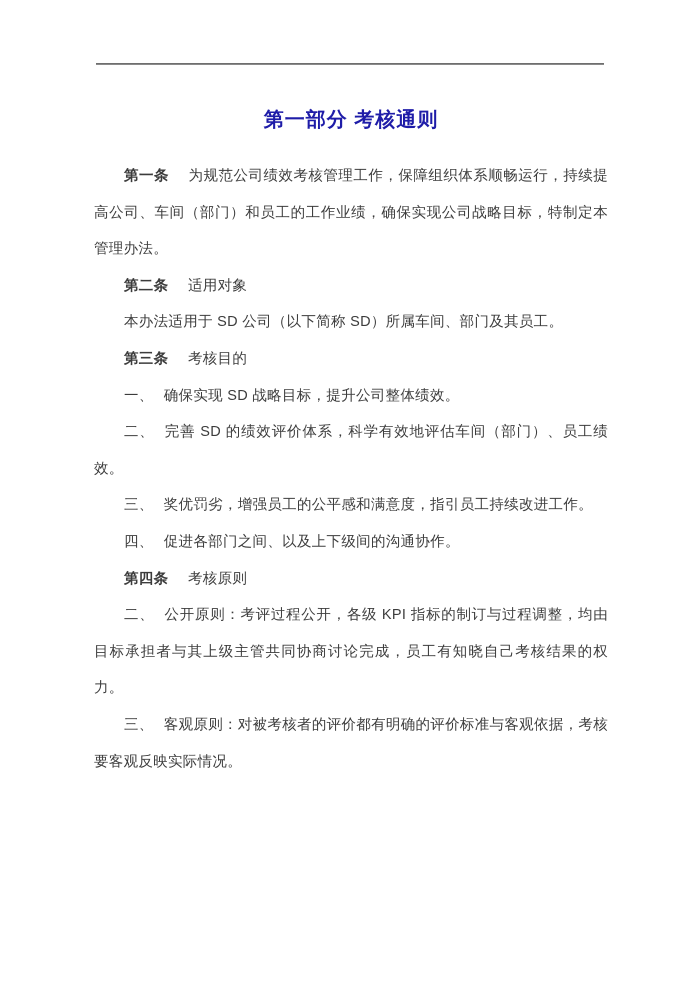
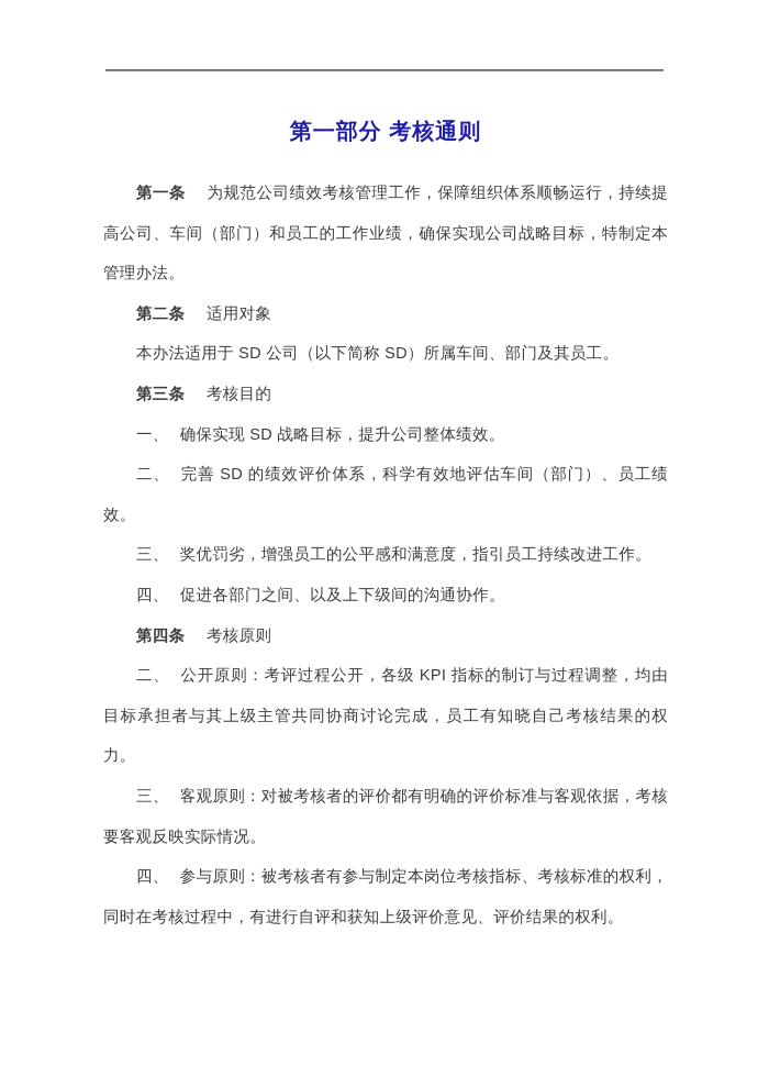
  第一部分 考核通则
  第一条 为规范公司绩效考核管理工作，保障组织体系顺畅运行，持续提高公司、车间（部门）和员工的工作业绩，确保实现公司战略目标，特制定本管理办法。
  第二条 适用对象
  本办法适用于 SD 公司（以下简称 SD）所属车间、部门及其员工。
  第三条 考核目的
  一、 确保实现 SD 战略目标，提升公司整体绩效。
  二、 完善 SD 的绩效评价体系，科学有效地评估车间（部门）、员工绩效。
  三、 奖优罚劣，增强员工的公平感和满意度，指引员工持续改进工作。
  四、 促进各部门之间、以及上下级间的沟通协作。
  第四条 考核原则
  二、 公开原则：考评过程公开，各级 KPI 指标的制订与过程调整，均由目标承担者与其上级主管共同协商讨论完成，员工有知晓自己考核结果的权力。
  三、 客观原则：对被考核者的评价都有明确的评价标准与客观依据，考核要客观反映实际情况。
+ 四、 参与原则：被考核者有参与制定本岗位考核指标、考核标准的权利，同时在考核过程中，有进行自评和获知上级评价意见、评价结果的权利。
